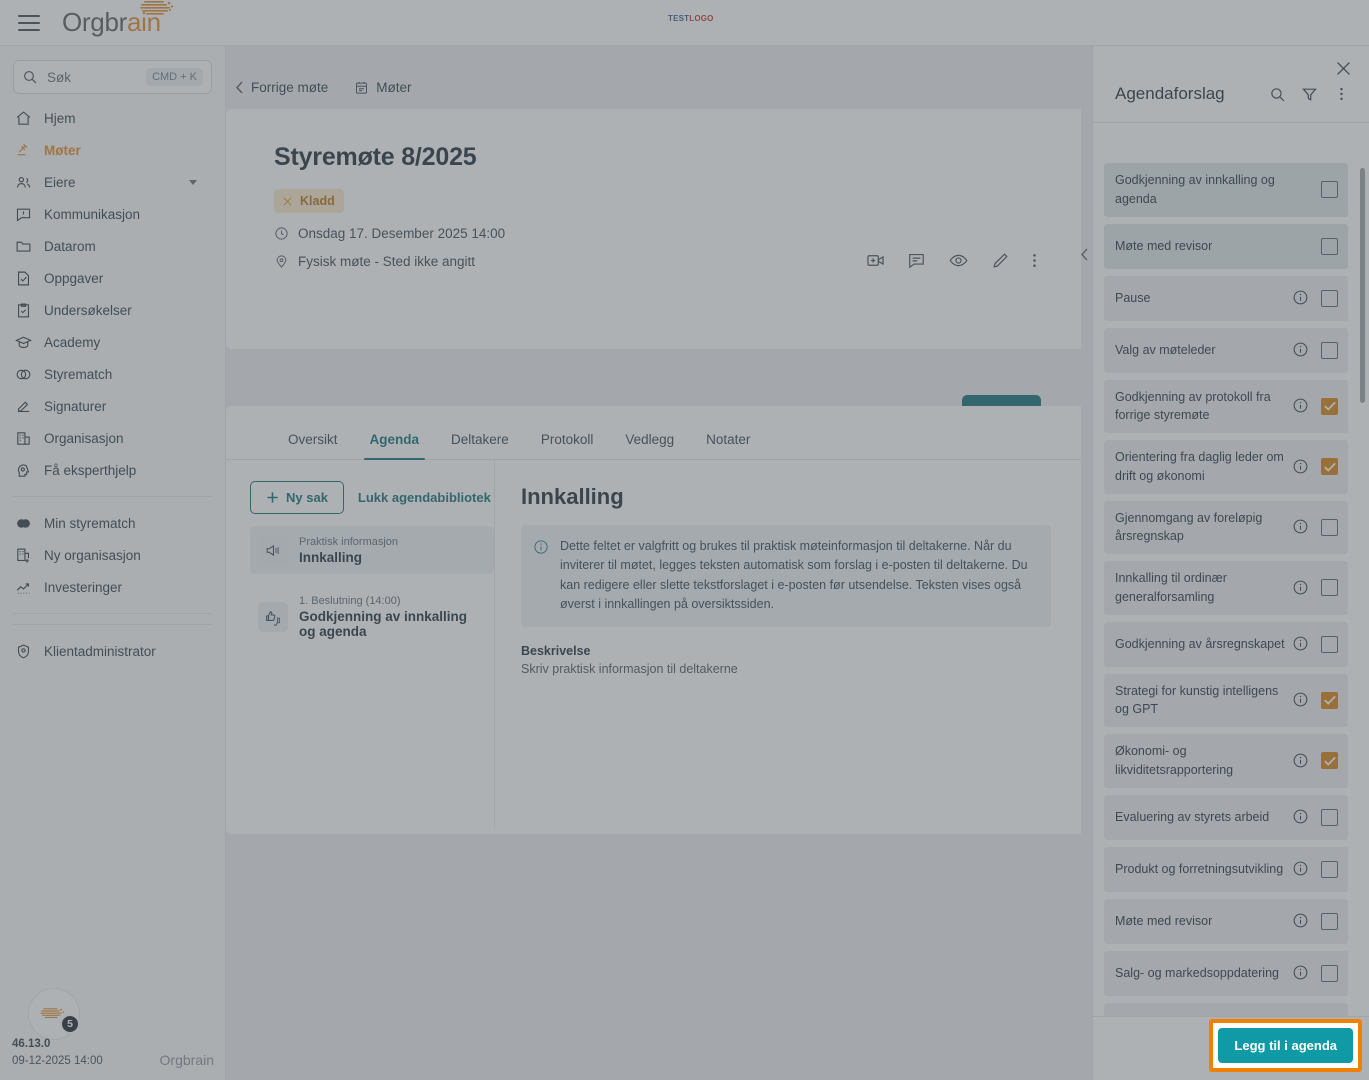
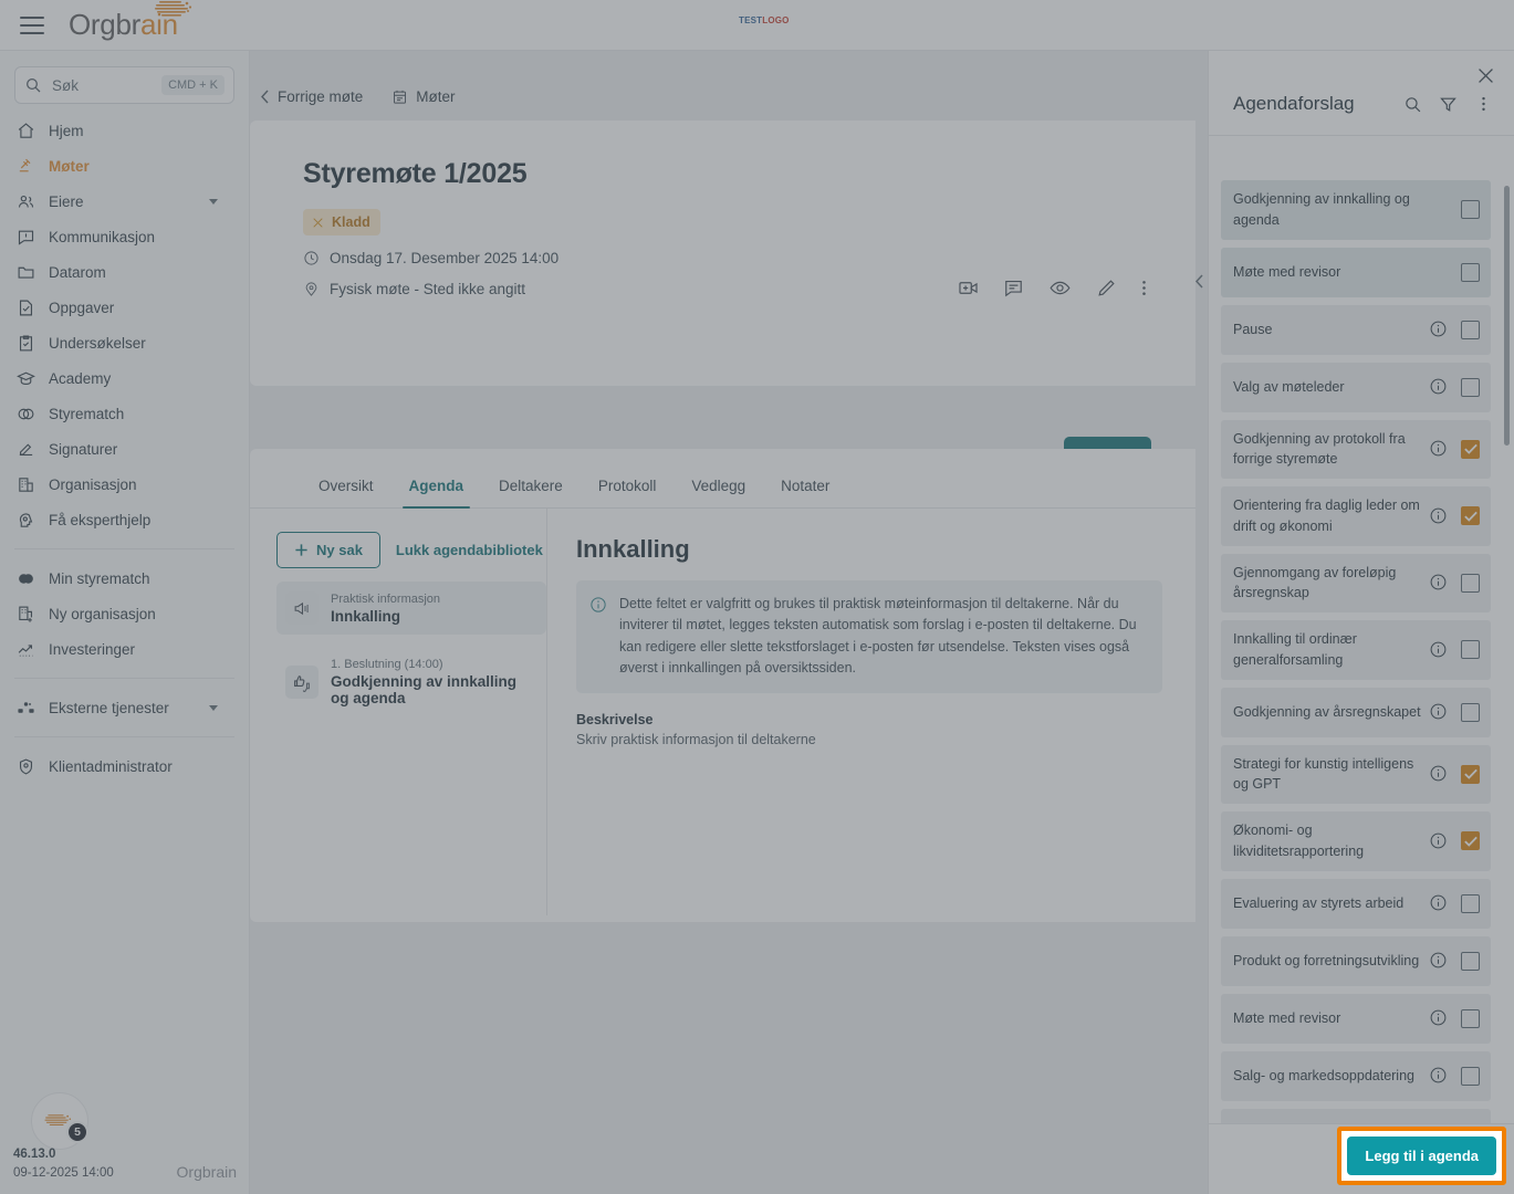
  Orgbrain
  TESTLOGO
  Søk
  CMD + K
  Hjem
  Møter
  Eiere
  Kommunikasjon
  Datarom
  Oppgaver
  Undersøkelser
  Academy
  Styrematch
  Signaturer
  Organisasjon
  Få eksperthjelp
  Min styrematch
  Ny organisasjon
  Investeringer
+ Eksterne tjenester
  Klientadministrator
  5
  46.13.0
  09-12-2025 14:00
  Orgbrain
  Forrige møte
  Møter
- Styremøte 8/2025
+ Styremøte 1/2025
  Kladd
  Onsdag 17. Desember 2025 14:00
  Fysisk møte - Sted ikke angitt
  Oversikt
  Agenda
  Deltakere
  Protokoll
  Vedlegg
  Notater
  Ny sak
  Lukk agendabibliotek
  Praktisk informasjon
  Innkalling
  1. Beslutning (14:00)
  Godkjenning av innkalling og agenda
  Innkalling
  Dette feltet er valgfritt og brukes til praktisk møteinformasjon til deltakerne. Når du inviterer til møtet, legges teksten automatisk som forslag i e-posten til deltakerne. Du kan redigere eller slette tekstforslaget i e-posten før utsendelse. Teksten vises også øverst i innkallingen på oversiktssiden.
  Beskrivelse
  Skriv praktisk informasjon til deltakerne
  Agendaforslag
  Godkjenning av innkalling og agenda
  Møte med revisor
  Pause
  Valg av møteleder
  Godkjenning av protokoll fra forrige styremøte
  Orientering fra daglig leder om drift og økonomi
  Gjennomgang av foreløpig årsregnskap
  Innkalling til ordinær generalforsamling
  Godkjenning av årsregnskapet
  Strategi for kunstig intelligens og GPT
  Økonomi- og likviditetsrapportering
  Evaluering av styrets arbeid
  Produkt og forretningsutvikling
  Møte med revisor
  Salg- og markedsoppdatering
  Legg til i agenda
